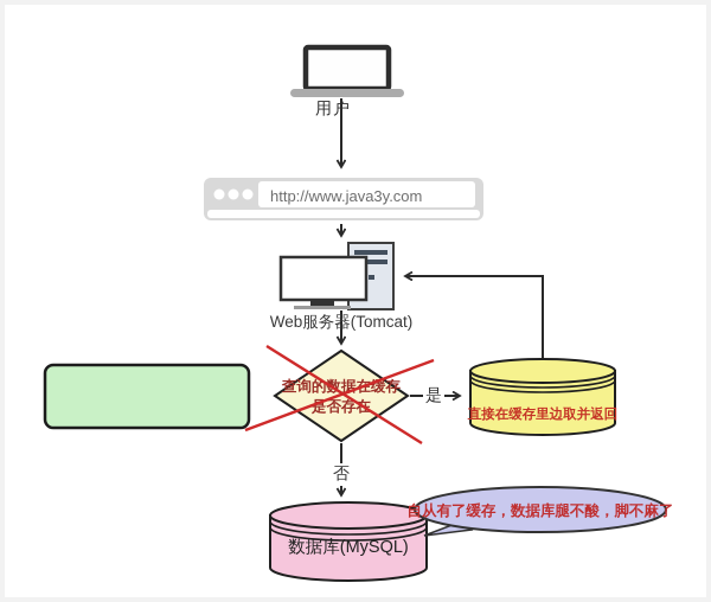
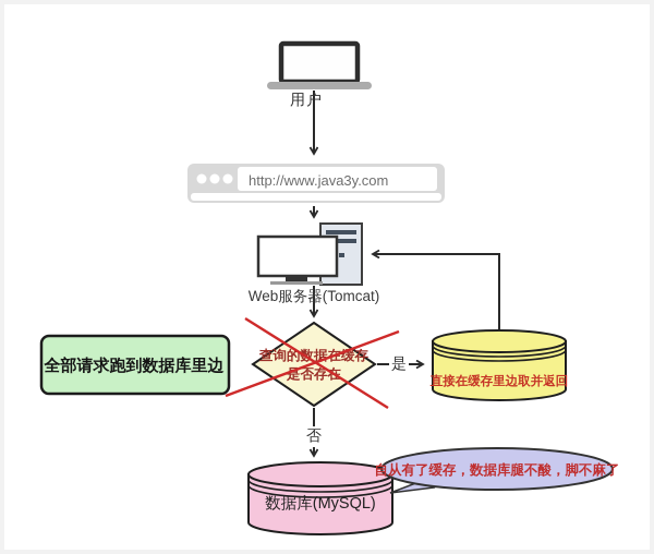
  用户
  http://www.java3y.com
  Web服务器(Tomcat)
  查询的数据缓存
  是否存
  是
  否
  直接在缓存里边取并返回
  数据库(MySQL)
+ 全部请求跑到数据库里边
  自从有了缓存，数据库腿不酸，脚不麻了
